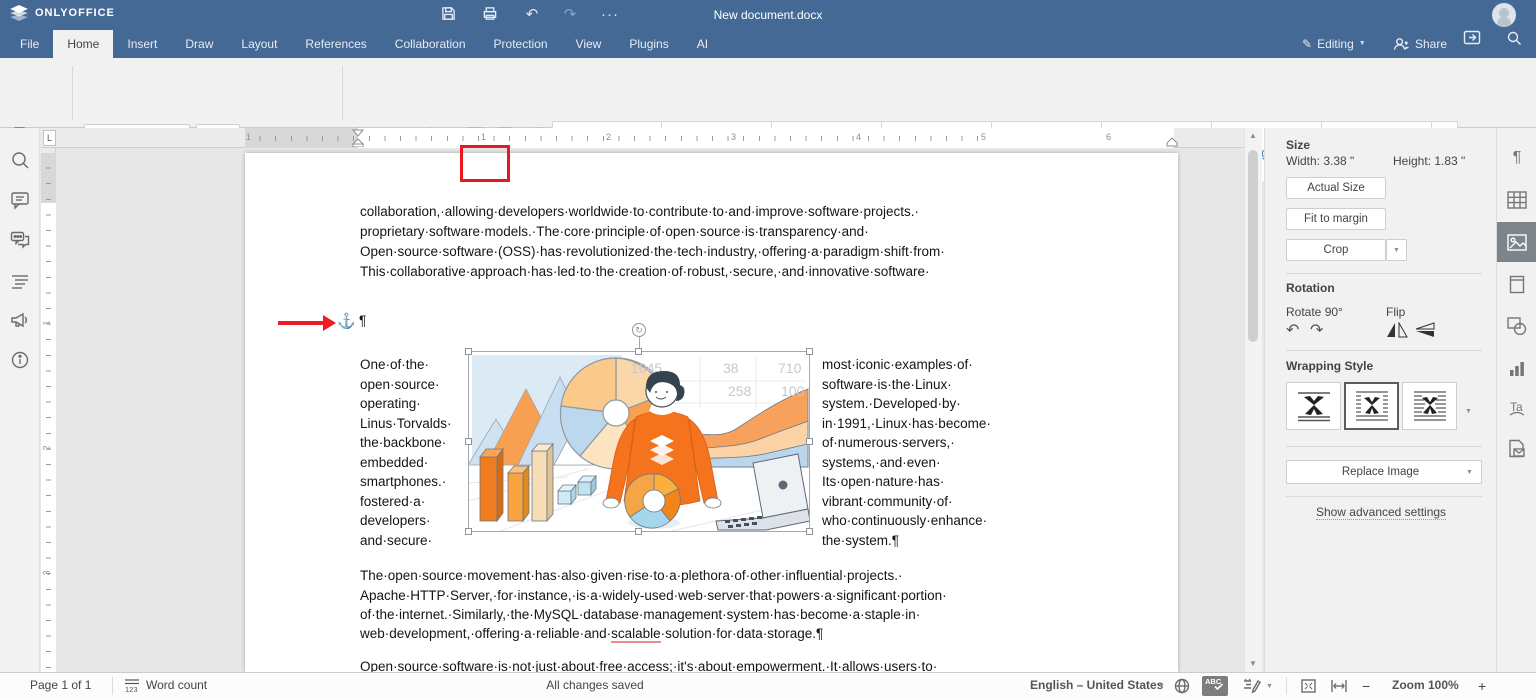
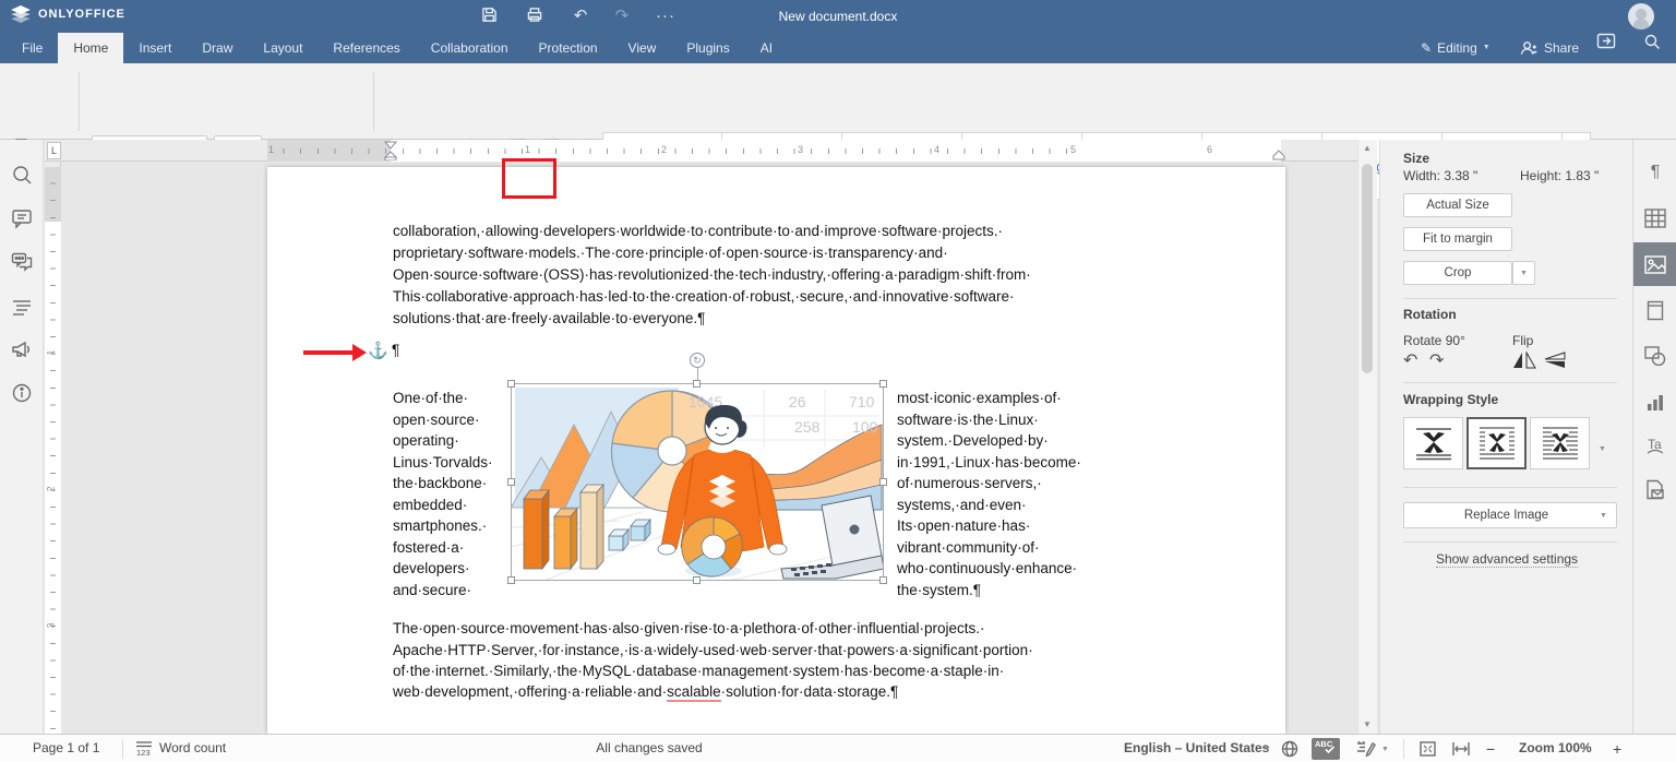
  ONLYOFFICE
  ↶
  ↷
  ···
  New document.docx
  File
  Home
  Insert
  Draw
  Layout
  References
  Collaboration
  Protection
  View
  Plugins
  AI
  ✎
  Editing
  Share
  1
  1
  2
  3
  4
  5
  6
  L
  collaboration,·allowing·developers·worldwide·to·contribute·to·and·improve·software·projects.·
  proprietary·software·models.·The·core·principle·of·open·source·is·transparency·and·
  Open·source·software·(OSS)·has·revolutionized·the·tech·industry,·offering·a·paradigm·shift·from·
  This·collaborative·approach·has·led·to·the·creation·of·robust,·secure,·and·innovative·software·
+ solutions·that·are·freely·available·to·everyone.¶
  ⚓
  ¶
  One·of·the·
  open·source·
  operating·
  Linus·Torvalds·
  the·backbone·
  embedded·
  smartphones.·
  fostered·a·
  developers·
  and·secure·
  most·iconic·examples·of·
  software·is·the·Linux·
  system.·Developed·by·
  in·1991,·Linux·has·become·
  of·numerous·servers,·
  systems,·and·even·
  Its·open·nature·has·
  vibrant·community·of·
  who·continuously·enhance·
  the·system.¶
  1045
- 38
+ 26
  710
  258
  100
  ↻
  The·open·source·movement·has·also·given·rise·to·a·plethora·of·other·influential·projects.·
  Apache·HTTP·Server,·for·instance,·is·a·widely-used·web·server·that·powers·a·significant·portion·
  of·the·internet.·Similarly,·the·MySQL·database·management·system·has·become·a·staple·in·
  web·development,·offering·a·reliable·and·scalable·solution·for·data·storage.¶
- Open·source·software·is·not·just·about·free·access;·it's·about·empowerment.·It·allows·users·to·
  ▲
  ▼
  Size
  Width: 3.38 "
  Height: 1.83 "
  Actual Size
  Fit to margin
  Crop
  Rotation
  Rotate 90°
  Flip
  ↶
  ↷
  Wrapping Style
  Replace Image
  Show advanced settings
  ¶
  Ta
  Page 1 of 1
  123
  Word count
  All changes saved
  English – United States
  ABC
  −
  Zoom 100%
  +
